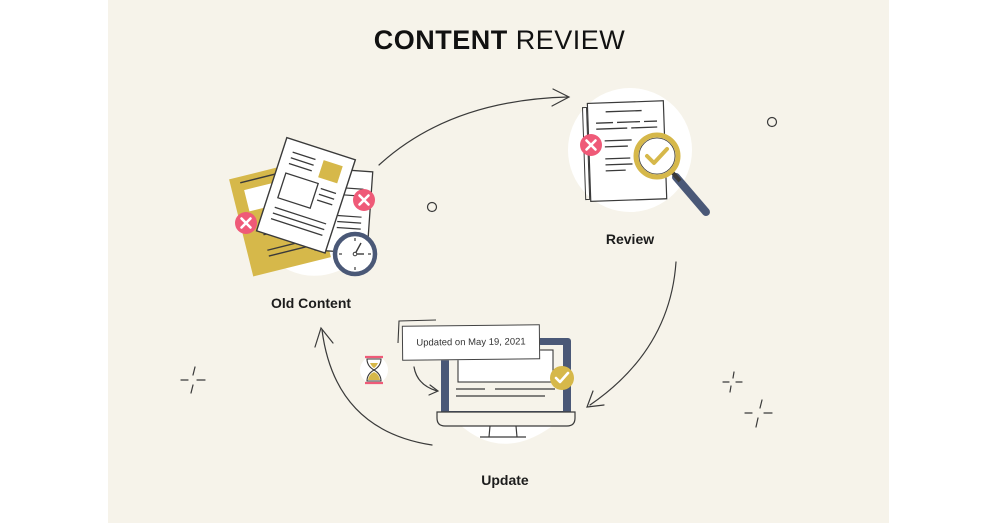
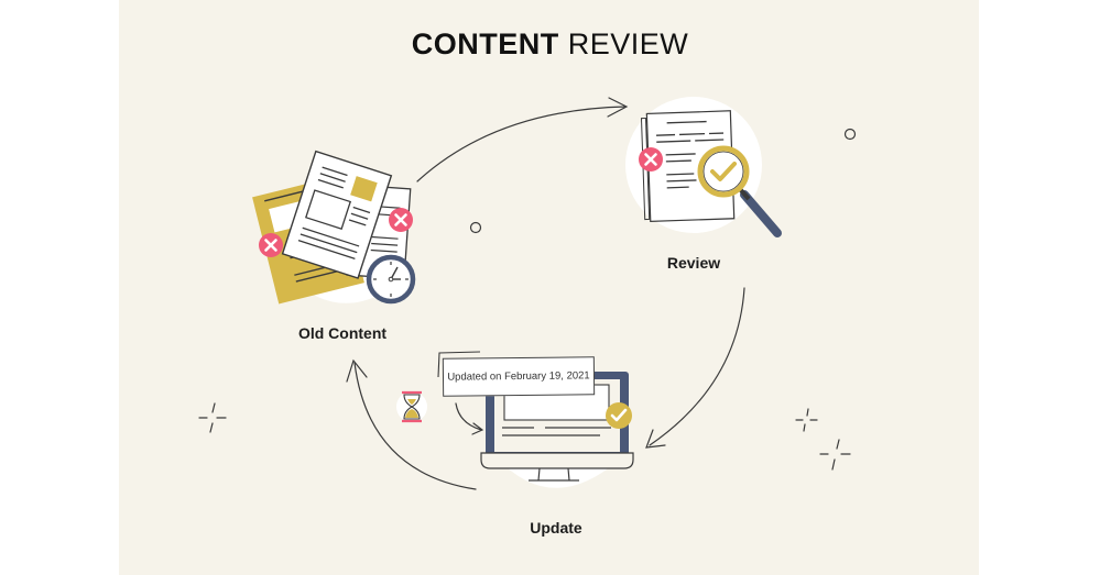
  CONTENT REVIEW
- Updated on May 19, 2021
+ Updated on February 19, 2021
  Old Content
  Review
  Update
